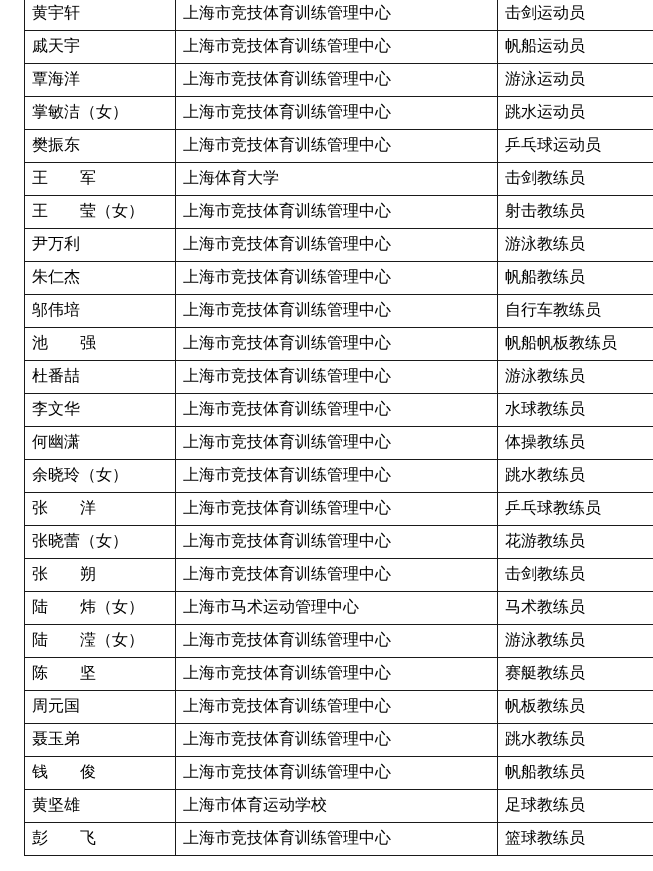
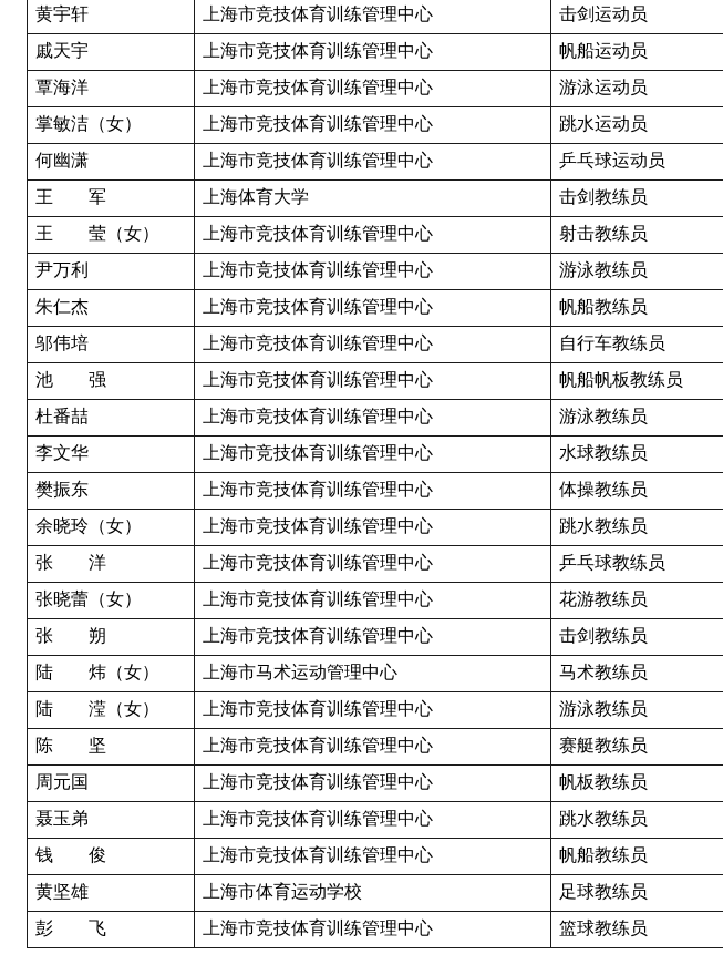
  黄宇轩	上海市竞技体育训练管理中心	击剑运动员
  戚天宇	上海市竞技体育训练管理中心	帆船运动员
  覃海洋	上海市竞技体育训练管理中心	游泳运动员
  掌敏洁（女）	上海市竞技体育训练管理中心	跳水运动员
- 樊振东	上海市竞技体育训练管理中心	乒乓球运动员
+ 何幽潇	上海市竞技体育训练管理中心	乒乓球运动员
  王 军	上海体育大学	击剑教练员
  王 莹（女）	上海市竞技体育训练管理中心	射击教练员
  尹万利	上海市竞技体育训练管理中心	游泳教练员
  朱仁杰	上海市竞技体育训练管理中心	帆船教练员
  邬伟培	上海市竞技体育训练管理中心	自行车教练员
  池 强	上海市竞技体育训练管理中心	帆船帆板教练员
  杜番喆	上海市竞技体育训练管理中心	游泳教练员
  李文华	上海市竞技体育训练管理中心	水球教练员
- 何幽潇	上海市竞技体育训练管理中心	体操教练员
+ 樊振东	上海市竞技体育训练管理中心	体操教练员
  余晓玲（女）	上海市竞技体育训练管理中心	跳水教练员
  张 洋	上海市竞技体育训练管理中心	乒乓球教练员
  张晓蕾（女）	上海市竞技体育训练管理中心	花游教练员
  张 朔	上海市竞技体育训练管理中心	击剑教练员
  陆 炜（女）	上海市马术运动管理中心	马术教练员
  陆 滢（女）	上海市竞技体育训练管理中心	游泳教练员
  陈 坚	上海市竞技体育训练管理中心	赛艇教练员
  周元国	上海市竞技体育训练管理中心	帆板教练员
  聂玉弟	上海市竞技体育训练管理中心	跳水教练员
  钱 俊	上海市竞技体育训练管理中心	帆船教练员
  黄坚雄	上海市体育运动学校	足球教练员
  彭 飞	上海市竞技体育训练管理中心	篮球教练员
